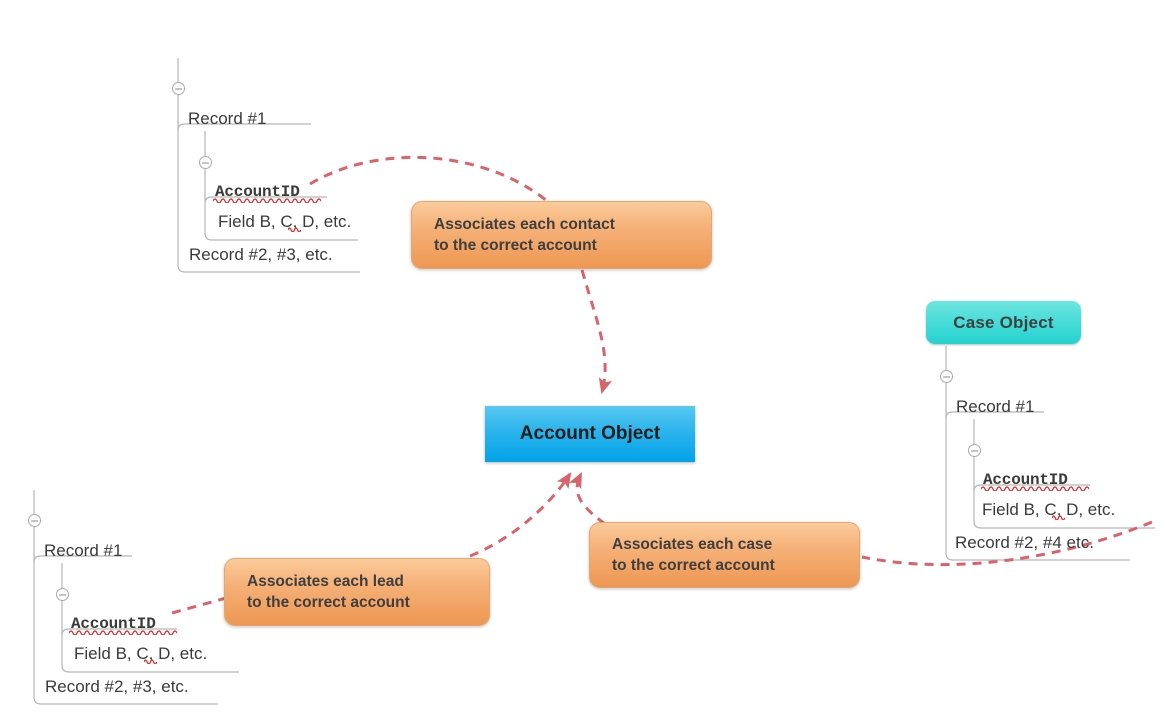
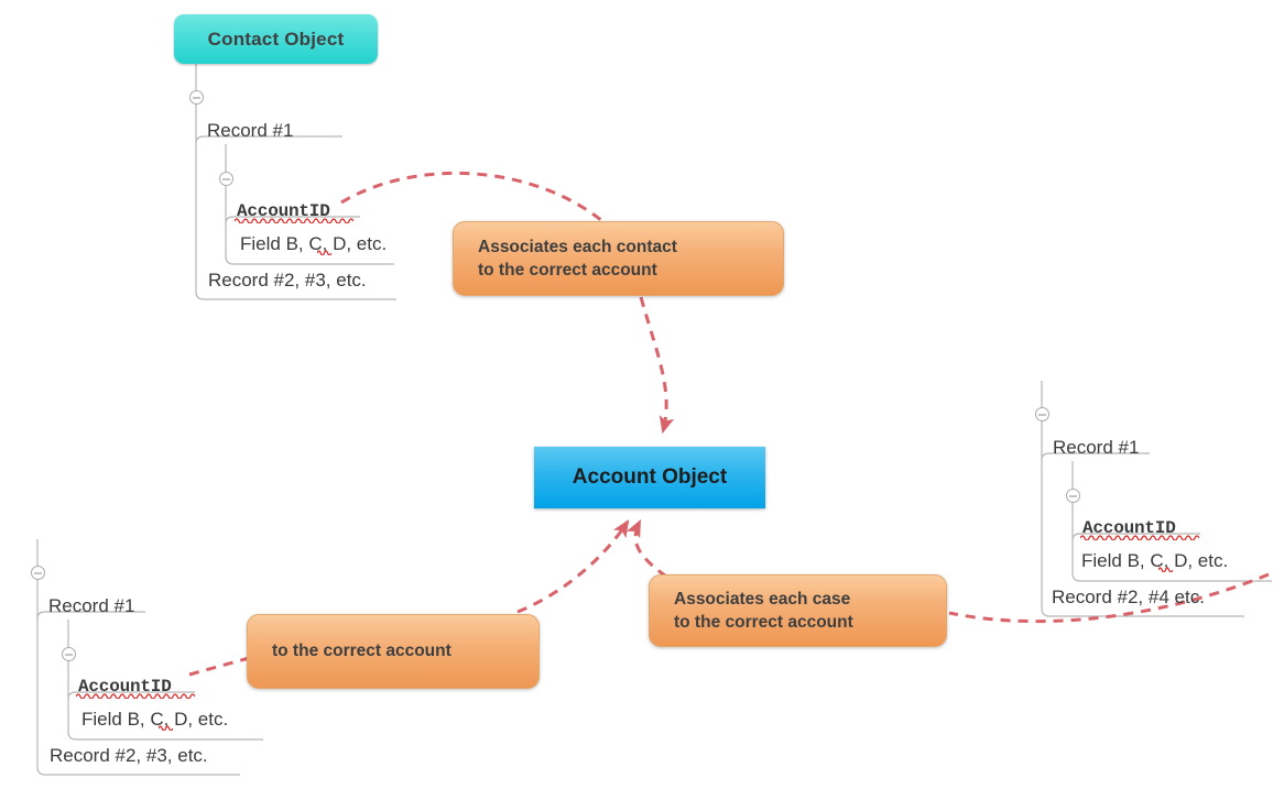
+ Contact Object
  Record #1
  AccountID
  Field B, C, D, etc.
  Record #2, #3, etc.
- Case Object
  Record #1
  AccountID
  Field B, C, D, etc.
  Record #2, #4 etc.
  Record #1
  AccountID
  Field B, C, D, etc.
  Record #2, #3, etc.
  Account Object
  Associates each contact
  to the correct account
- Associates each lead
  to the correct account
  Associates each case
  to the correct account
